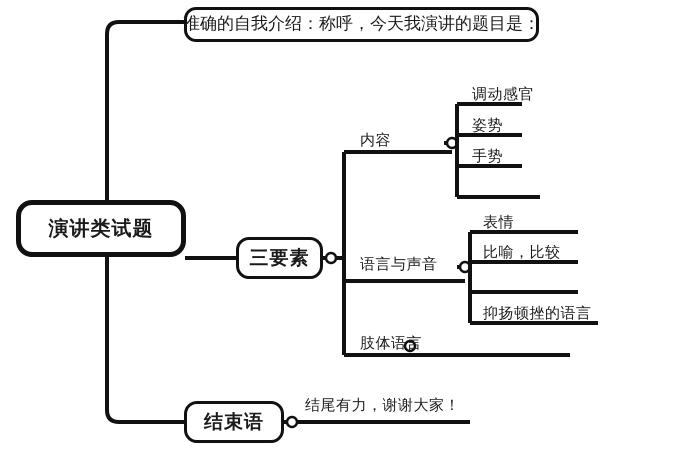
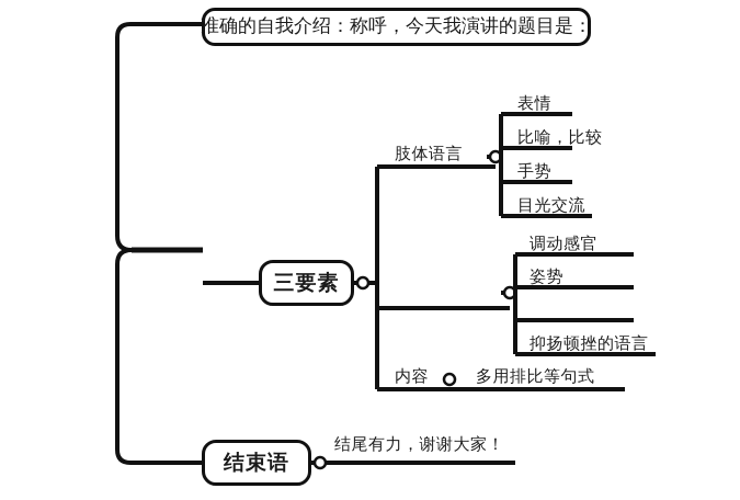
- 演讲类试题
  准确的自我介绍：称呼，今天我演讲的题目是：
  三要素
  结束语
- 内容
+ 肢体语言
- 语言与声音
- 肢体语言
+ 内容
- 调动感官
+ 表情
- 姿势
+ 比喻，比较
  手势
+ 目光交流
- 表情
+ 调动感官
- 比喻，比较
+ 姿势
  抑扬顿挫的语言
+ 多用排比等句式
  结尾有力，谢谢大家！
